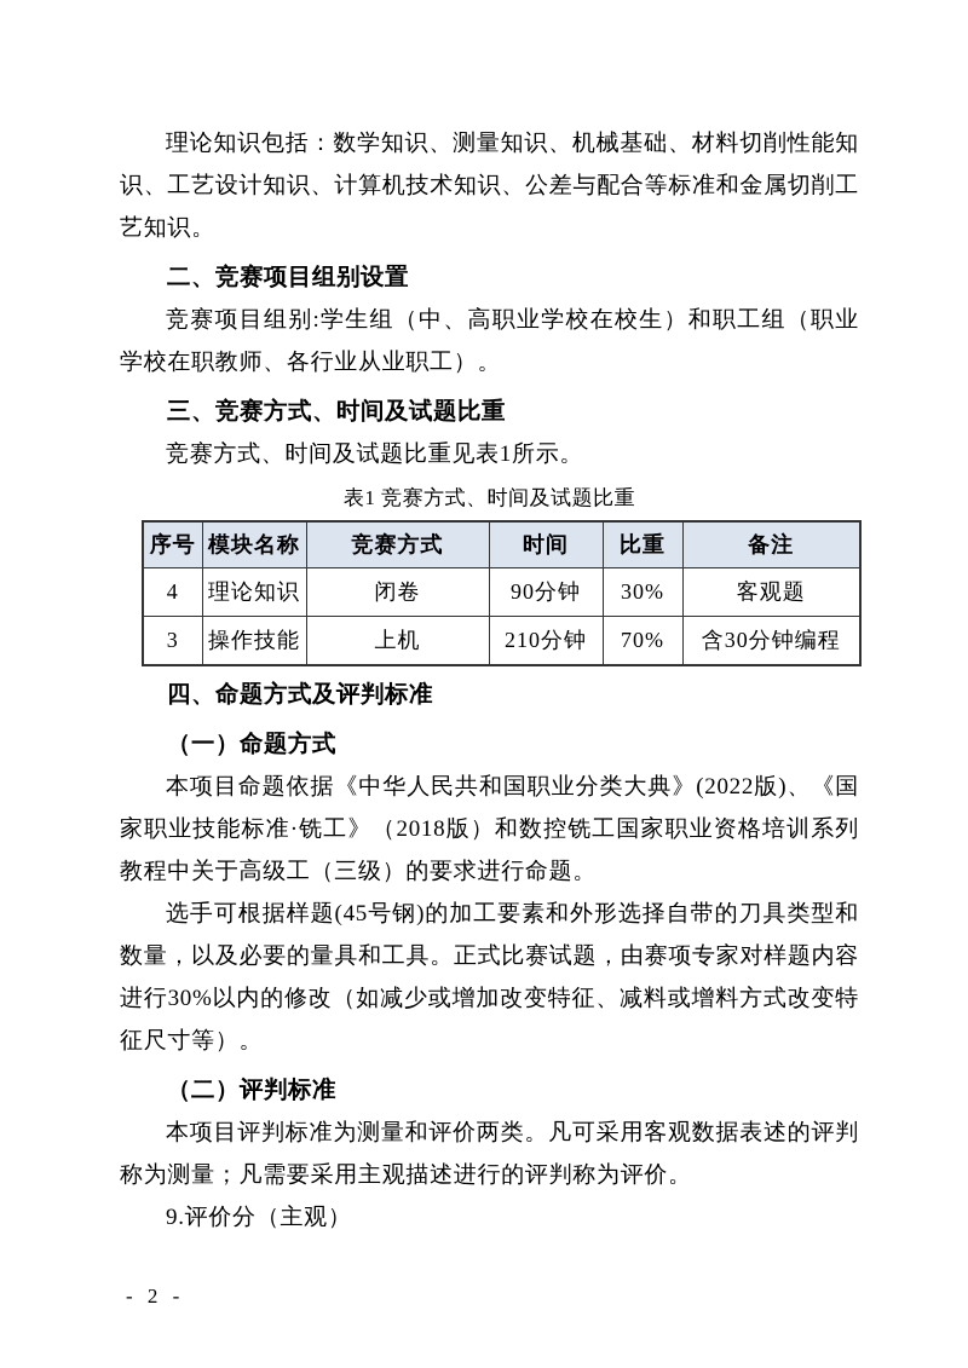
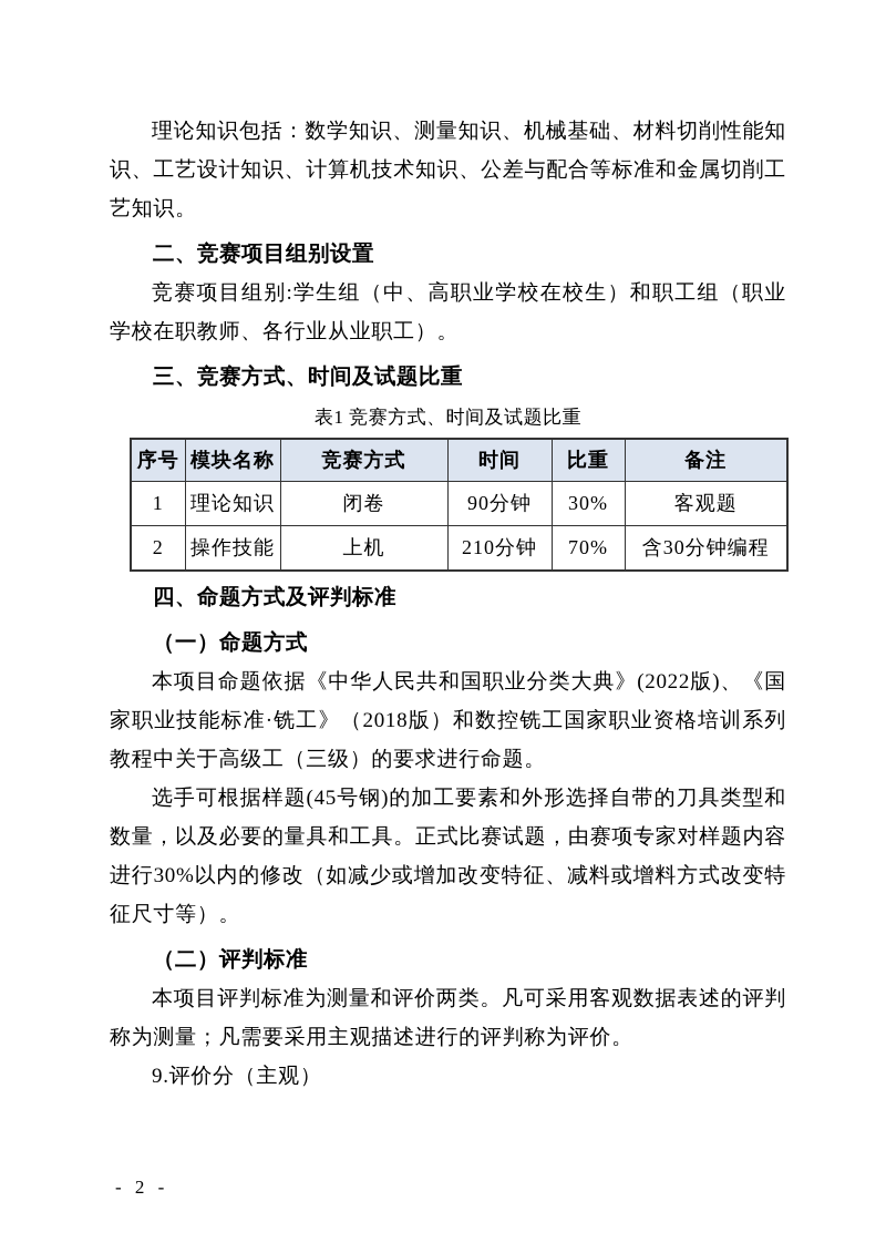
  理论知识包括：数学知识、测量知识、机械基础、材料切削性能知识、工艺设计知识、计算机技术知识、公差与配合等标准和金属切削工艺知识。
  二、竞赛项目组别设置
  竞赛项目组别:学生组（中、高职业学校在校生）和职工组（职业学校在职教师、各行业从业职工）。
  三、竞赛方式、时间及试题比重
- 竞赛方式、时间及试题比重见表1所示。
  表1 竞赛方式、时间及试题比重
  序号	模块名称	竞赛方式	时间	比重	备注
- 4	理论知识	闭卷	90分钟	30%	客观题
+ 1	理论知识	闭卷	90分钟	30%	客观题
- 3	操作技能	上机	210分钟	70%	含30分钟编程
+ 2	操作技能	上机	210分钟	70%	含30分钟编程
  四、命题方式及评判标准
  （一）命题方式
  本项目命题依据《中华人民共和国职业分类大典》(2022版)、《国家职业技能标准·铣工》（2018版）和数控铣工国家职业资格培训系列教程中关于高级工（三级）的要求进行命题。
  选手可根据样题(45号钢)的加工要素和外形选择自带的刀具类型和数量，以及必要的量具和工具。正式比赛试题，由赛项专家对样题内容进行30%以内的修改（如减少或增加改变特征、减料或增料方式改变特征尺寸等）。
  （二）评判标准
  本项目评判标准为测量和评价两类。凡可采用客观数据表述的评判称为测量；凡需要采用主观描述进行的评判称为评价。
  9.评价分（主观）
  - 2 -
